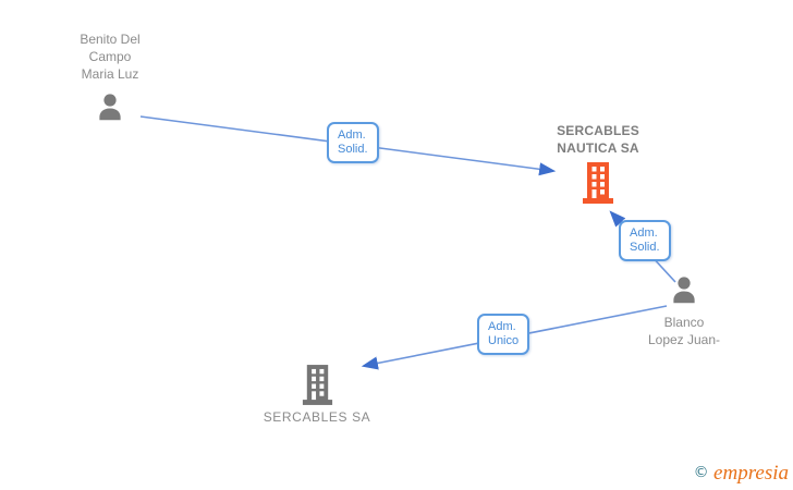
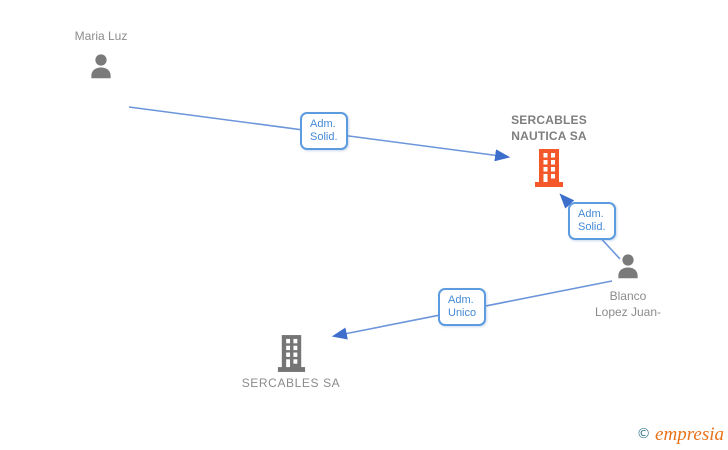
  Adm.
  Solid.
  Adm.
  Solid.
  Adm.
  Unico
- Benito Del
- Campo
  Maria Luz
  SERCABLES
  NAUTICA SA
  Blanco
  Lopez Juan-
  SERCABLES SA
  © empresia
